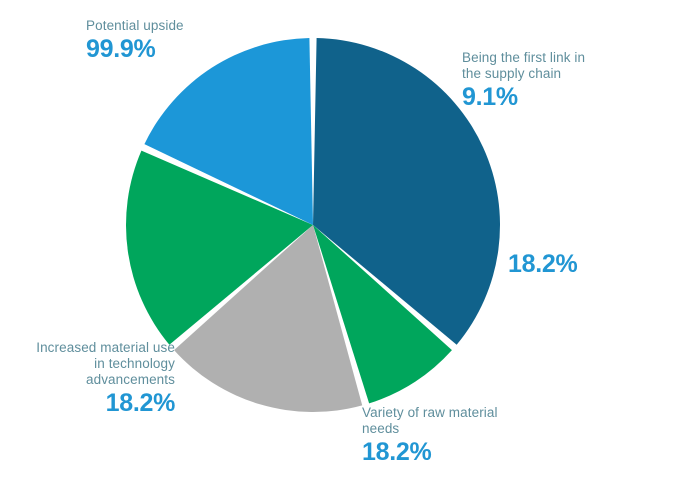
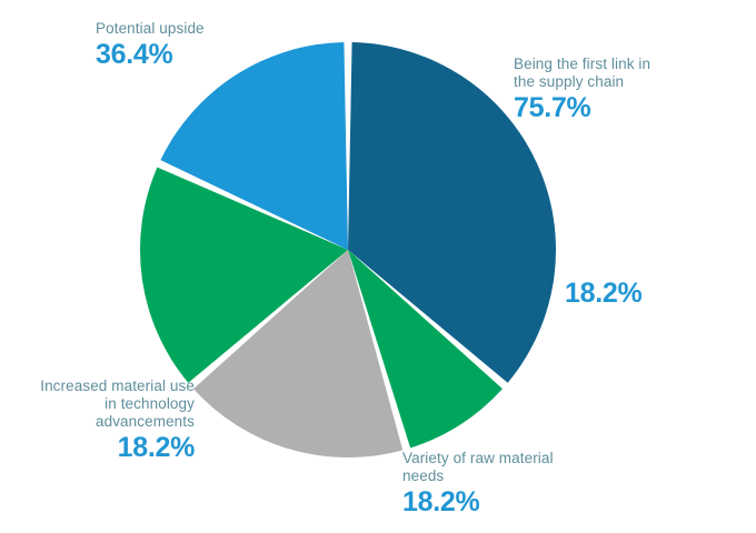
  Potential upside
- 99.9%
+ 36.4%
  Being the first link in
  the supply chain
- 9.1%
+ 75.7%
  18.2%
  Variety of raw material
  needs
  18.2%
  Increased material use
  in technology
  advancements
  18.2%
